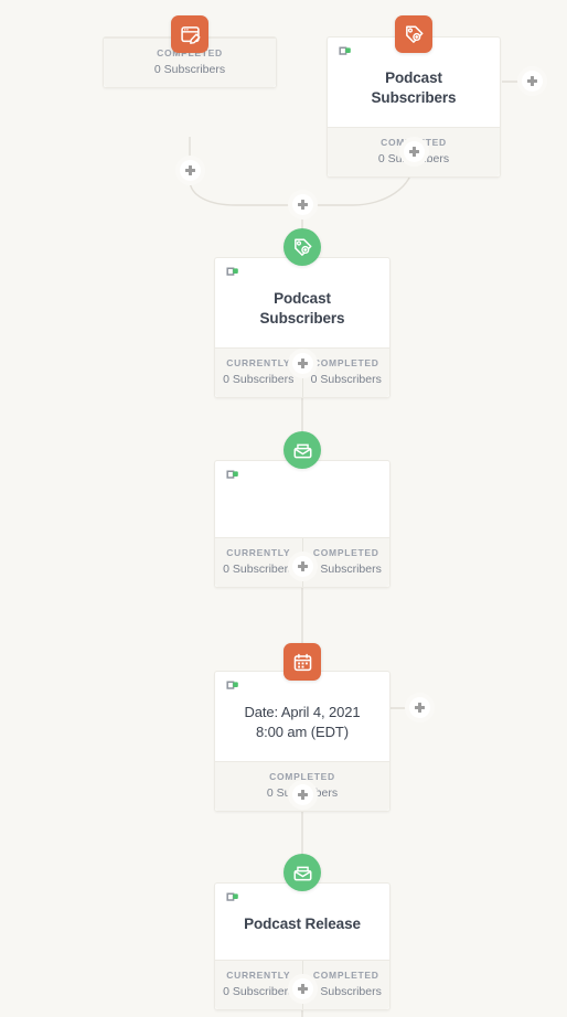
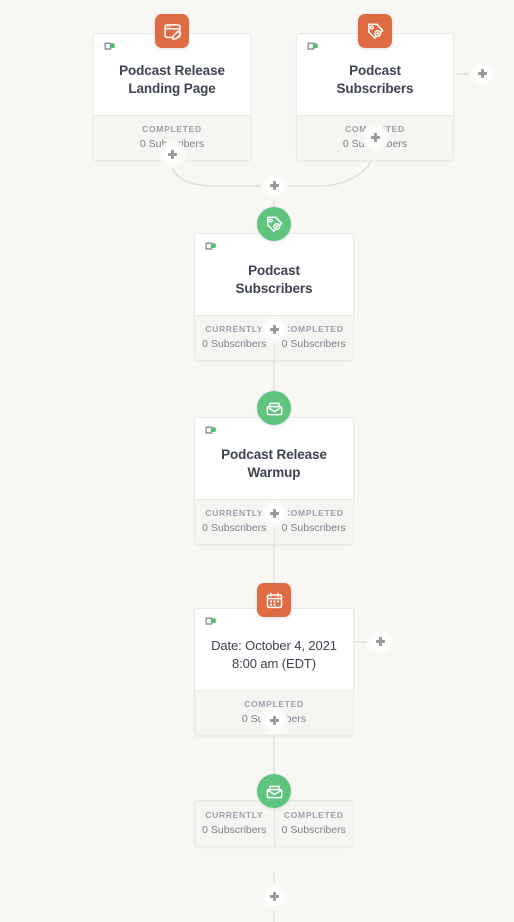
+ Podcast Release Landing Page
  COMPLETED
  0 Subscribers
  Podcast Subscribers
  COMETED
  0 Subribers
  Podcast Subscribers
  CURRENTLY
  0 Subscribers
  COMPLETED
  0 Subscribers
+ Podcast Release Warmup
  CURRENTLY
  0 Subscribers
  COMPLETED
  0 Subscribers
- Date: April 4, 2021 8:00 am (EDT)
+ Date: October 4, 2021 8:00 am (EDT)
  COMPLETED
- Podcast Release
  CURRENTLY
  0 Subscribers
  COMPLETED
  0 Subscribers
